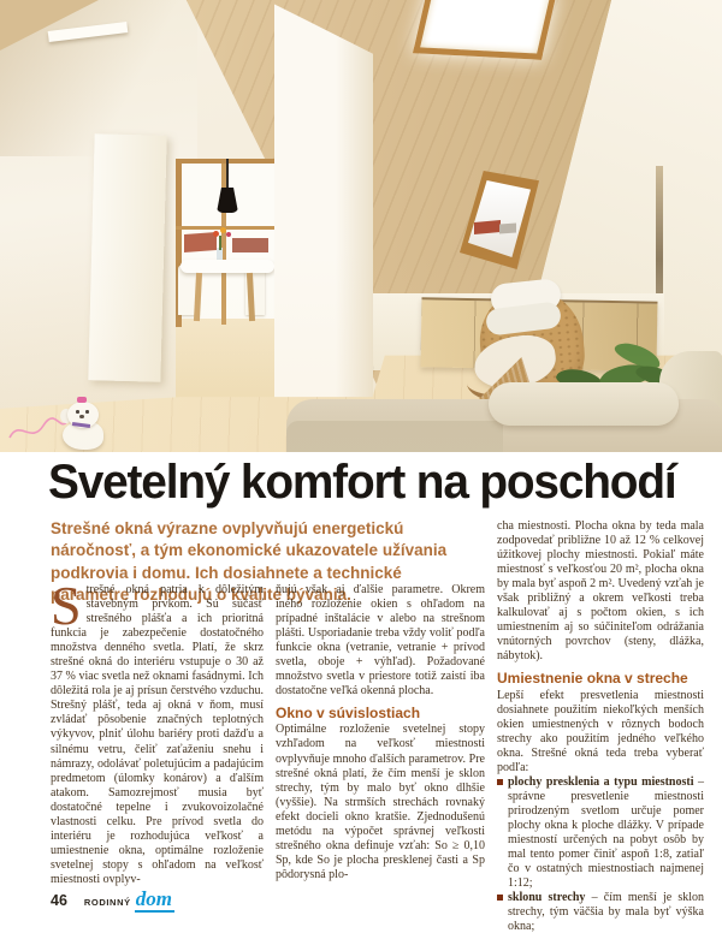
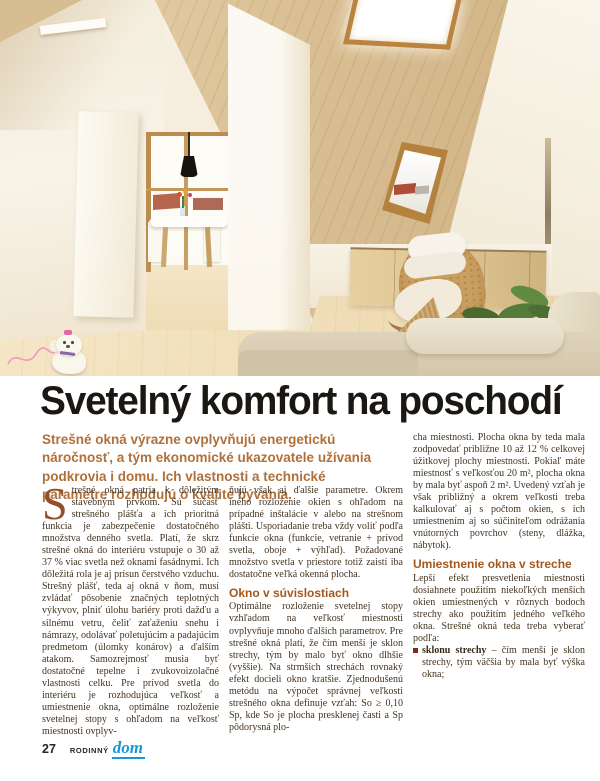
  Svetelný komfort na poschodí
- Strešné okná výrazne ovplyvňujú energetickú náročnosť, a tým ekonomické ukazovatele užívania podkrovia i domu. Ich dosiahnete a technické parametre rozhodujú o kvalite bývania.
+ Strešné okná výrazne ovplyvňujú energetickú náročnosť, a tým ekonomické ukazovatele užívania podkrovia i domu. Ich vlastnosti a technické parametre rozhodujú o kvalite bývania.
  S
  trešné okná patria k dôležitým stavebným prvkom. Sú súčasť strešného plášťa a ich prioritná funkcia je zabezpečenie dostatočného množstva denného svetla. Platí, že skrz strešné okná do interiéru vstupuje o 30 až 37 % viac svetla než oknami fasádnymi. Ich dôležitá rola je aj prísun čerstvého vzduchu. Strešný plášť, teda aj okná v ňom, musí zvládať pôsobenie značných teplotných výkyvov, plniť úlohu bariéry proti dažďu a silnému vetru, čeliť zaťaženiu snehu i námrazy, odolávať poletujúcim a padajúcim predmetom (úlomky konárov) a ďalším atakom. Samozrejmosť musia byť dostatočné tepelne i zvukovoizolačné vlastnosti celku. Pre prívod svetla do interiéru je rozhodujúca veľkosť a umiestnenie okna, optimálne rozloženie svetelnej stopy s ohľadom na veľkosť miestnosti ovplyv-
- ňujú však aj ďalšie parametre. Okrem iného rozloženie okien s ohľadom na prípadné inštalácie v alebo na strešnom plášti. Usporiadanie treba vždy voliť podľa funkcie okna (vetranie, vetranie + prívod svetla, oboje + výhľad). Požadované množstvo svetla v priestore totiž zaistí iba dostatočne veľká okenná plocha.
+ ňujú však aj ďalšie parametre. Okrem iného rozloženie okien s ohľadom na prípadné inštalácie v alebo na strešnom plášti. Usporiadanie treba vždy voliť podľa funkcie okna (funkcie, vetranie + prívod svetla, oboje + výhľad). Požadované množstvo svetla v priestore totiž zaistí iba dostatočne veľká okenná plocha.
  Okno v súvislostiach
  Optimálne rozloženie svetelnej stopy vzhľadom na veľkosť miestnosti ovplyvňuje mnoho ďalších parametrov. Pre strešné okná platí, že čím menší je sklon strechy, tým by malo byť okno dlhšie (vyššie). Na strmších strechách rovnaký efekt docieli okno kratšie. Zjednodušenú metódu na výpočet správnej veľkosti strešného okna definuje vzťah: So ≥ 0,10 Sp, kde So je plocha presklenej časti a Sp pôdorysná plo-
  cha miestnosti. Plocha okna by teda mala zodpovedať približne 10 až 12 % celkovej úžitkovej plochy miestnosti. Pokiaľ máte miestnosť s veľkosťou 20 m², plocha okna by mala byť aspoň 2 m². Uvedený vzťah je však približný a okrem veľkosti treba kalkulovať aj s počtom okien, s ich umiestnením aj so súčiniteľom odrážania vnútorných povrchov (steny, dlážka, nábytok).
  Umiestnenie okna v streche
  Lepší efekt presvetlenia miestnosti dosiahnete použitím niekoľkých menších okien umiestnených v rôznych bodoch strechy ako použitím jedného veľkého okna. Strešné okná teda treba vyberať podľa:
- plochy presklenia a typu miestnosti – správne presvetlenie miestnosti prirodzeným svetlom určuje pomer plochy okna k ploche dlážky. V prípade miestností určených na pobyt osôb by mal tento pomer činiť aspoň 1:8, zatiaľ čo v ostatných miestnostiach najmenej 1:12;
  sklonu strechy – čím menší je sklon strechy, tým väčšia by mala byť výška okna;
- 46
+ 27
  RODINNÝ
  dom
